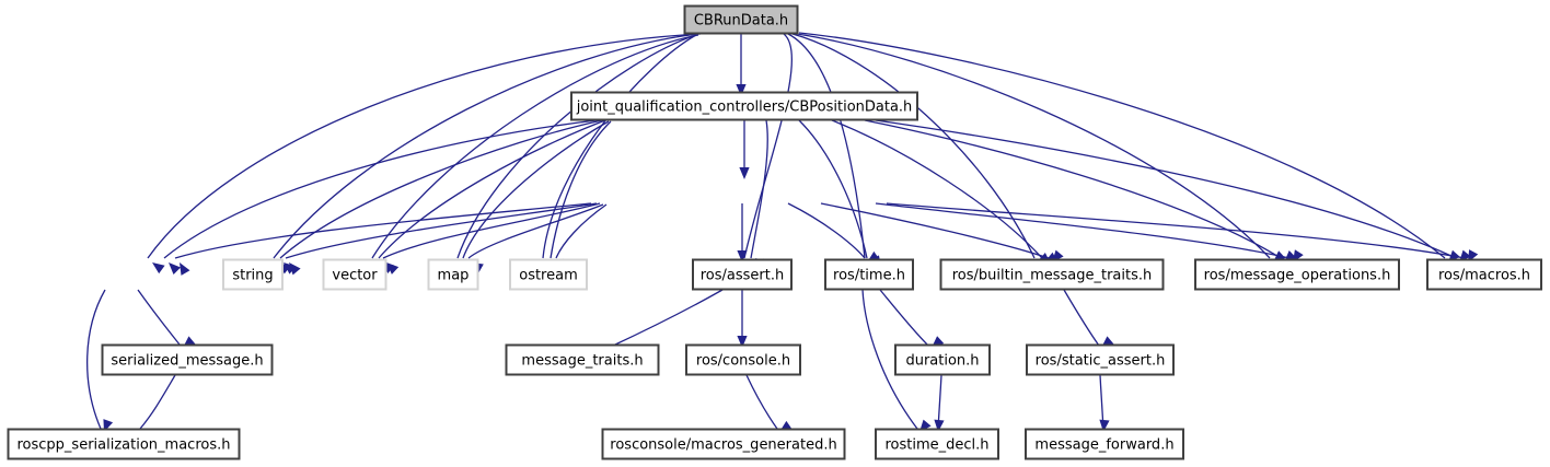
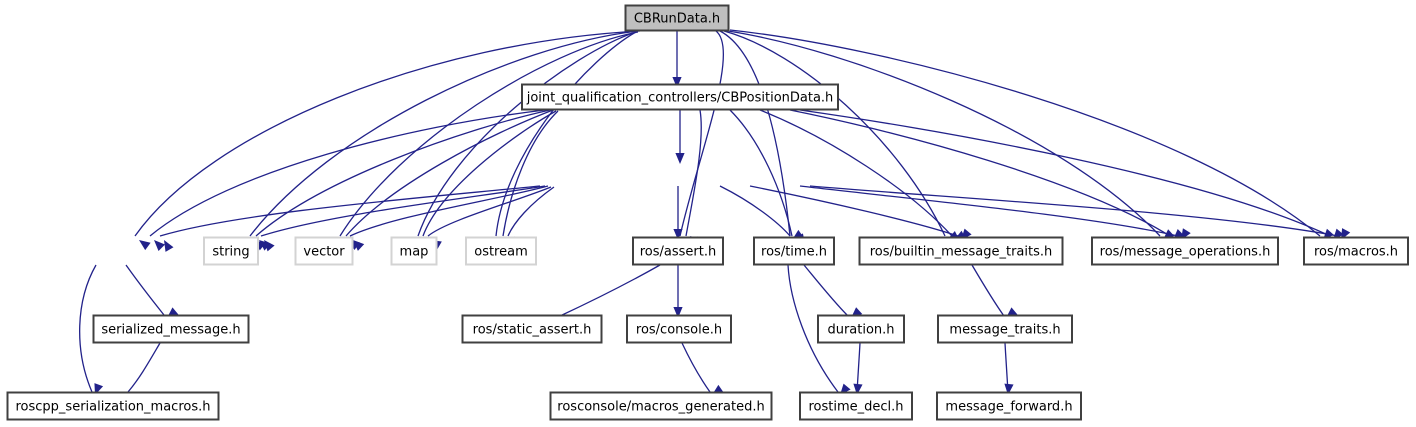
  CBRunData.h
  joint_qualification_controllers/CBPositionData.h
  string
  vector
  map
  ostream
  ros/assert.h
  ros/time.h
  ros/builtin_message_traits.h
  ros/message_operations.h
  ros/macros.h
  serialized_message.h
- message_traits.h
+ ros/static_assert.h
  ros/console.h
  duration.h
- ros/static_assert.h
+ message_traits.h
  roscpp_serialization_macros.h
  rosconsole/macros_generated.h
  rostime_decl.h
  message_forward.h
